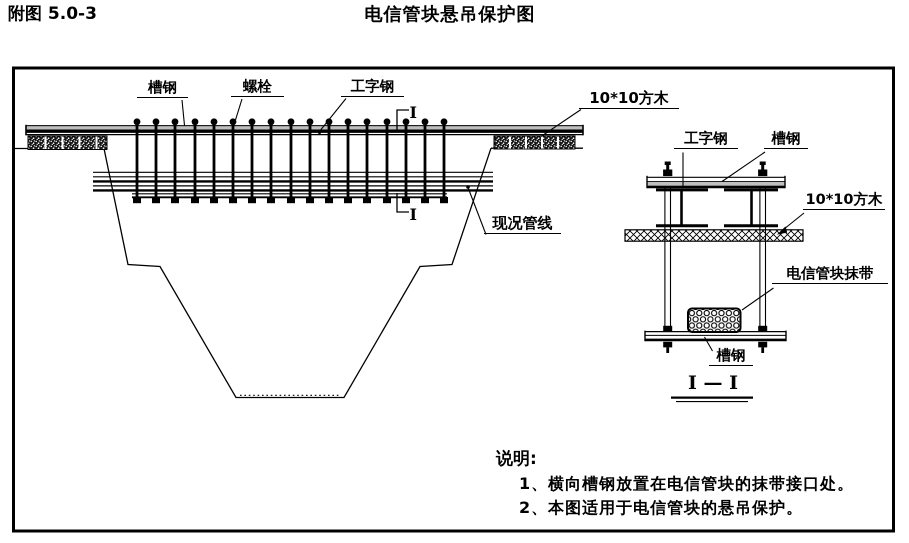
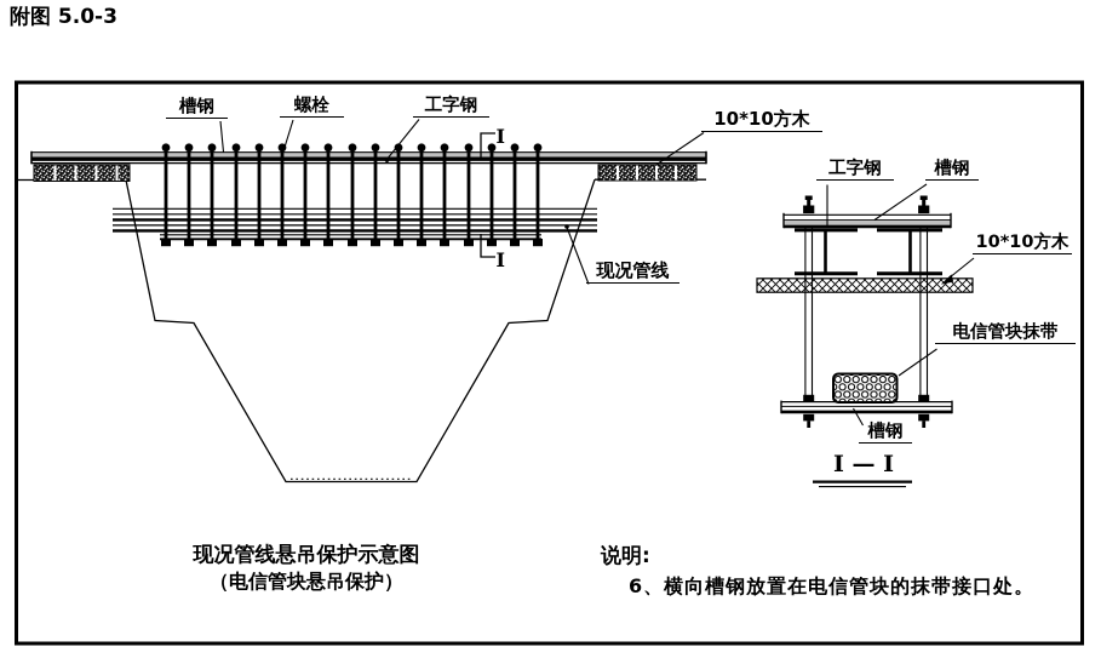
  I
  I
  附图 5.0-3
- 电信管块悬吊保护图
  槽钢
  螺栓
  工字钢
  10*10方木
  现况管线
  工字钢
  槽钢
  10*10方木
  电信管块抹带
  槽钢
  I — I
+ 现况管线悬吊保护示意图
+ （电信管块悬吊保护）
  说明:
- 1、横向槽钢放置在电信管块的抹带接口处。
+ 6、横向槽钢放置在电信管块的抹带接口处。
- 2、本图适用于电信管块的悬吊保护。
